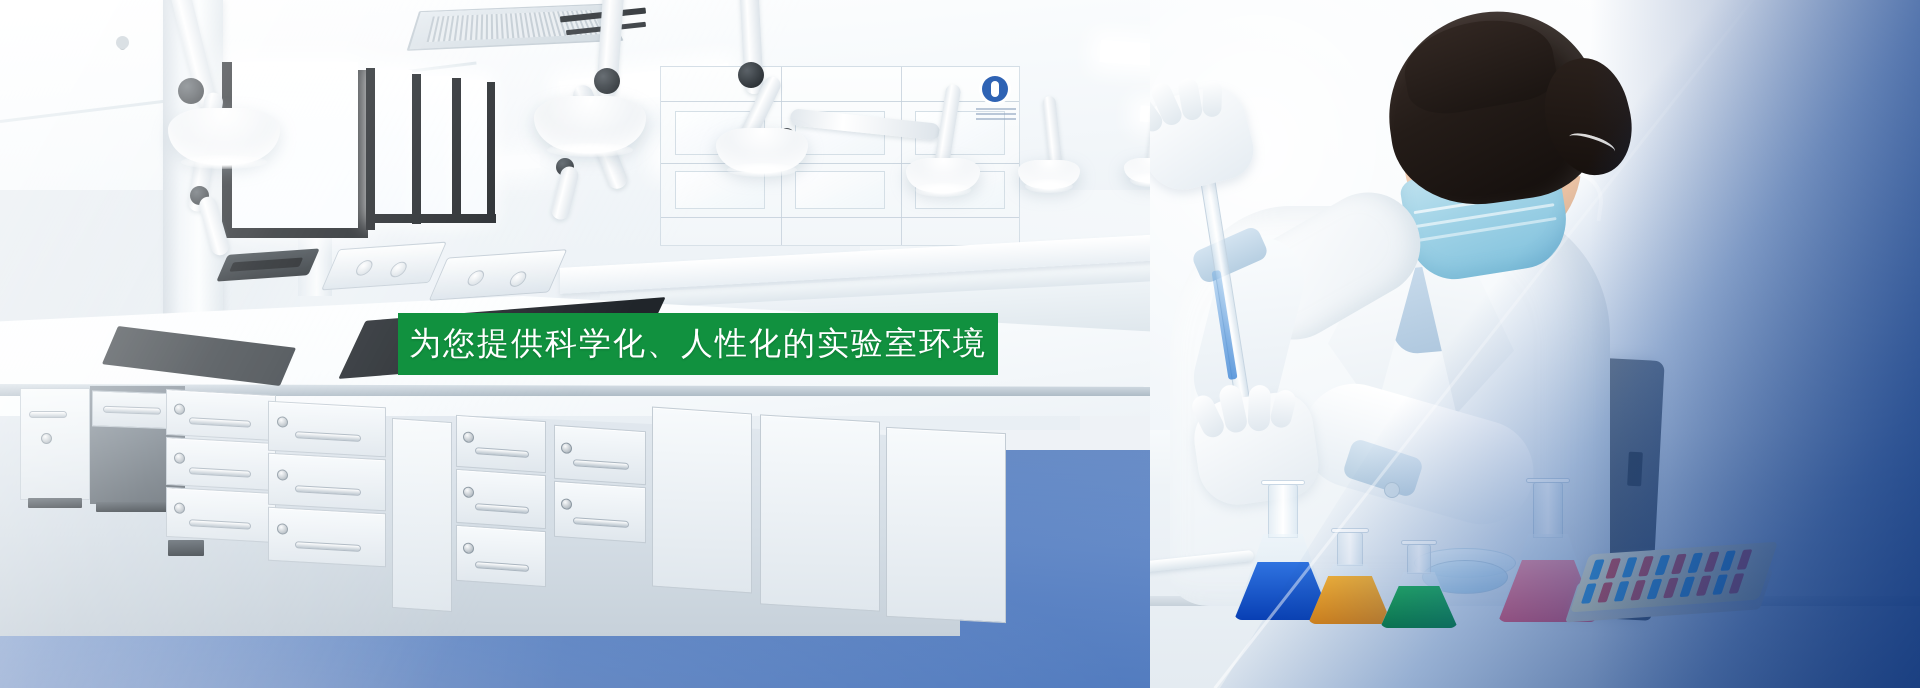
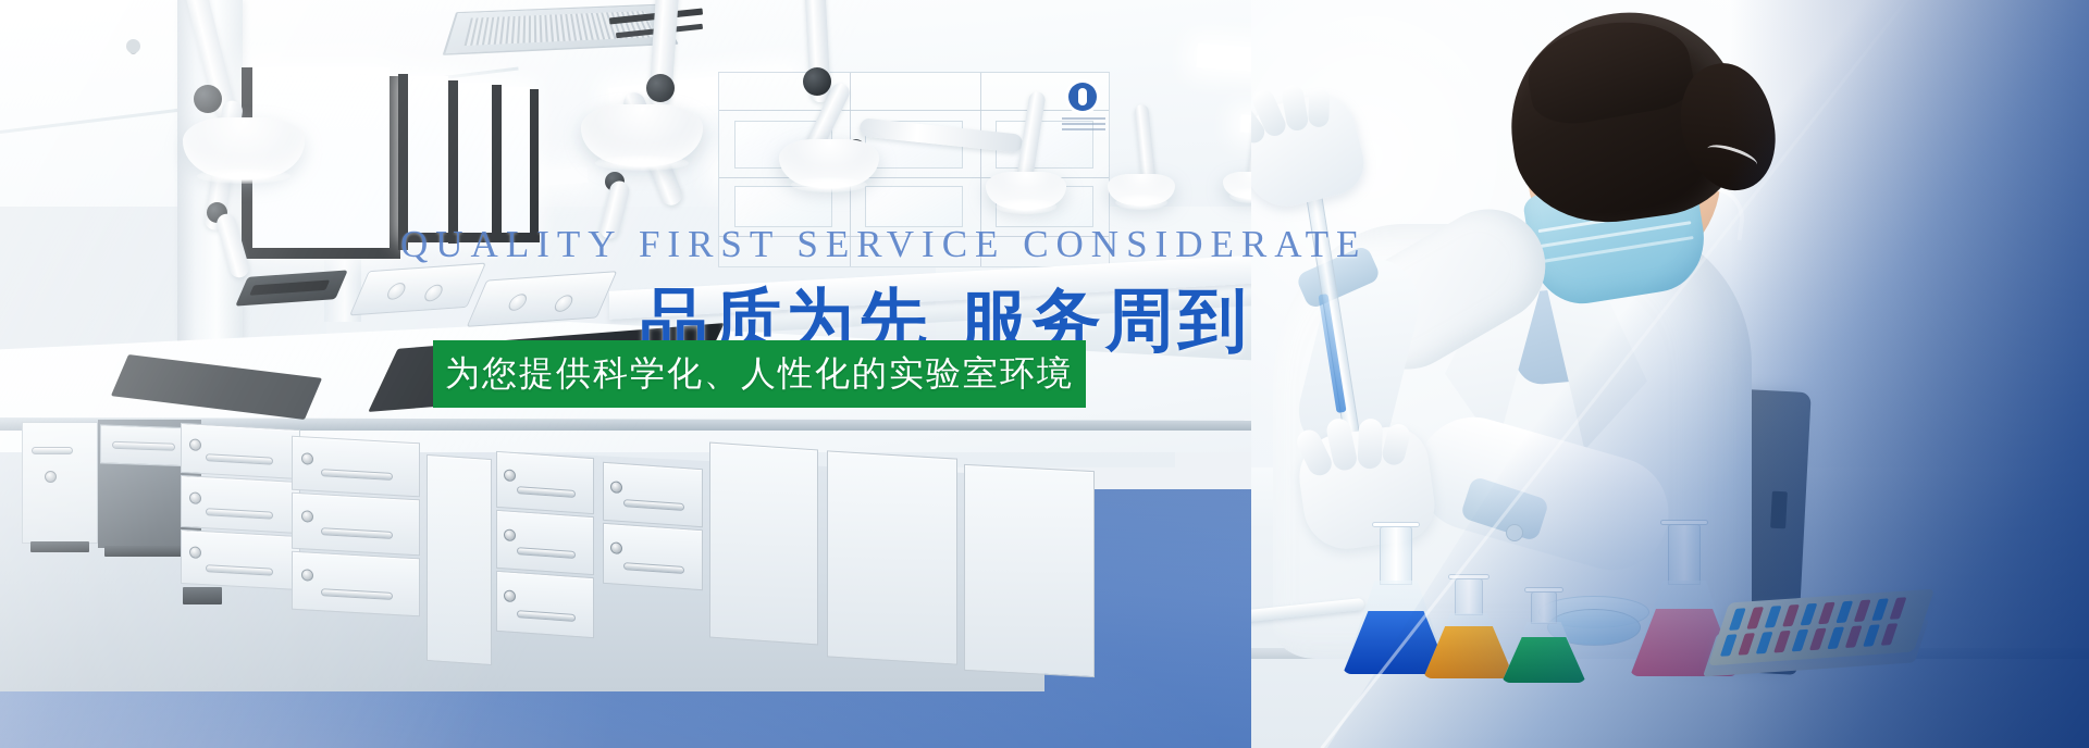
+ QUALITY FIRST SERVICE CONSIDERATE
+ 品质为先 服务周到
  为您提供科学化、人性化的实验室环境
